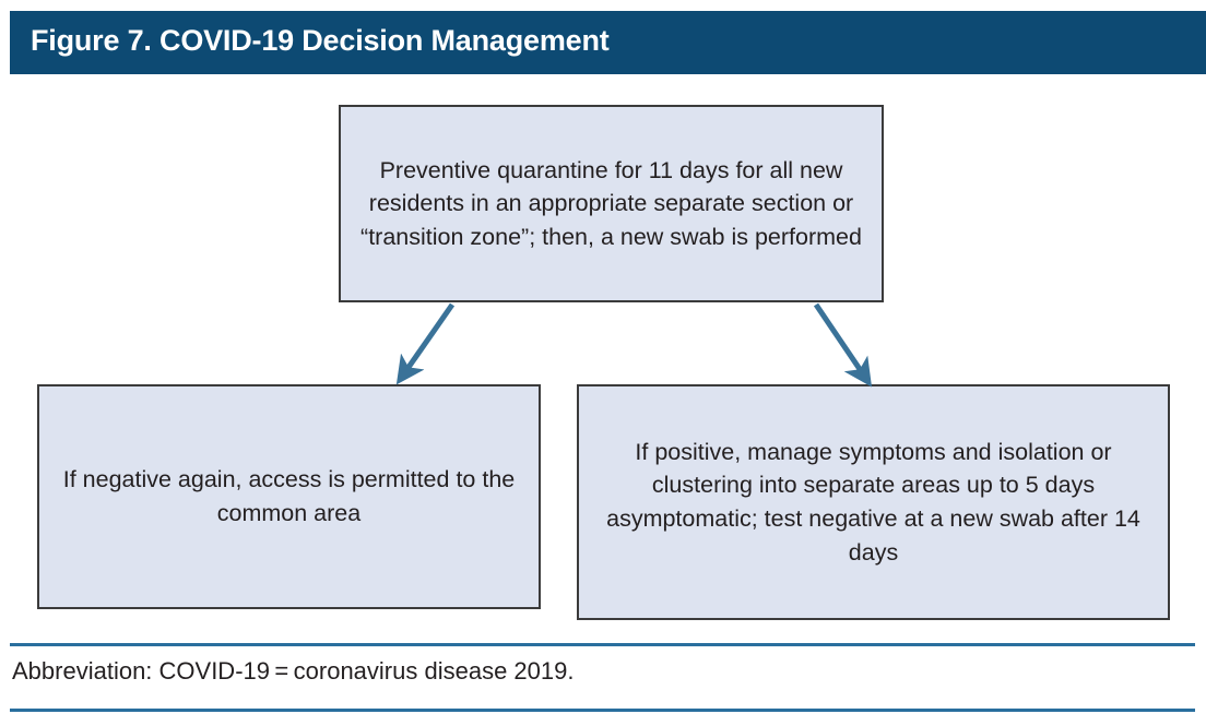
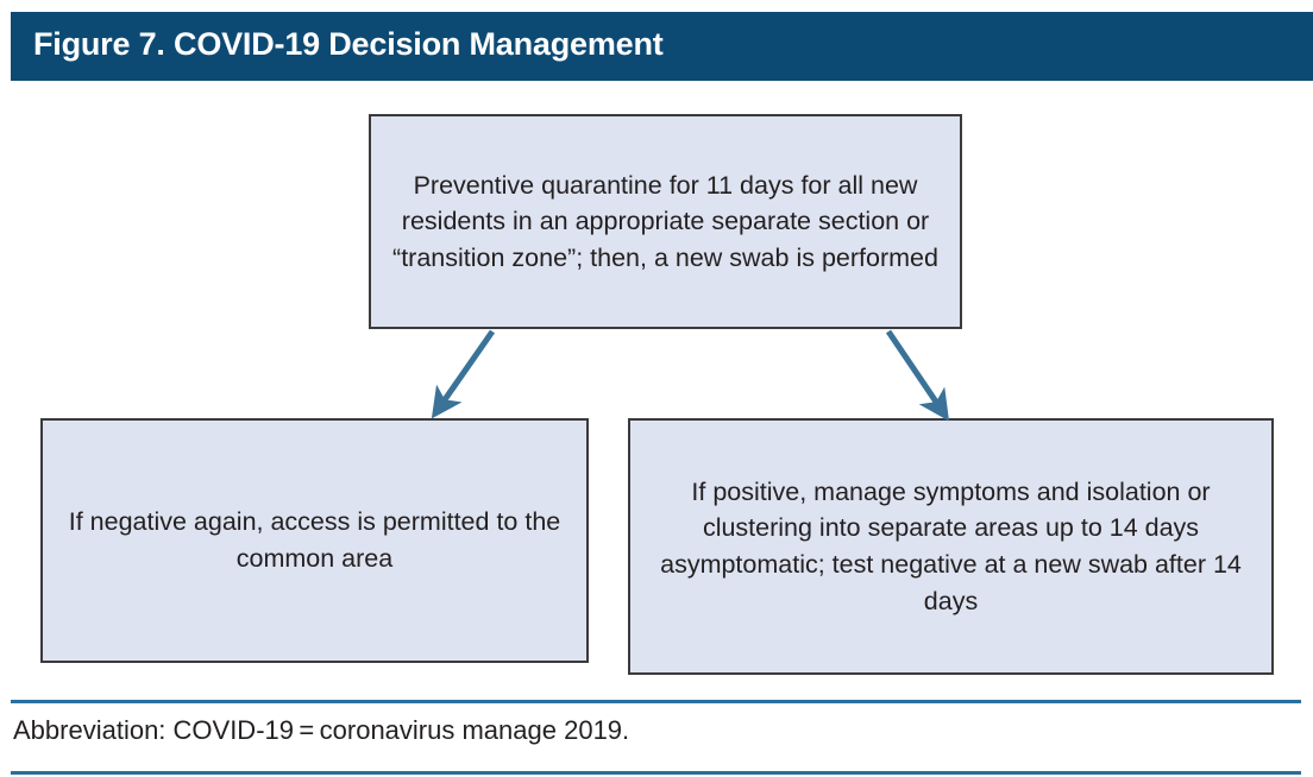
  Figure 7. COVID-19 Decision Management
  Preventive quarantine for 11 days for all new residents in an appropriate separate section or “transition zone”; then, a new swab is performed
  If negative again, access is permitted to the common area
- If positive, manage symptoms and isolation or clustering into separate areas up to 5 days asymptomatic; test negative at a new swab after 14 days
+ If positive, manage symptoms and isolation or clustering into separate areas up to 14 days asymptomatic; test negative at a new swab after 14 days
- Abbreviation: COVID-19 = coronavirus disease 2019.
+ Abbreviation: COVID-19 = coronavirus manage 2019.
